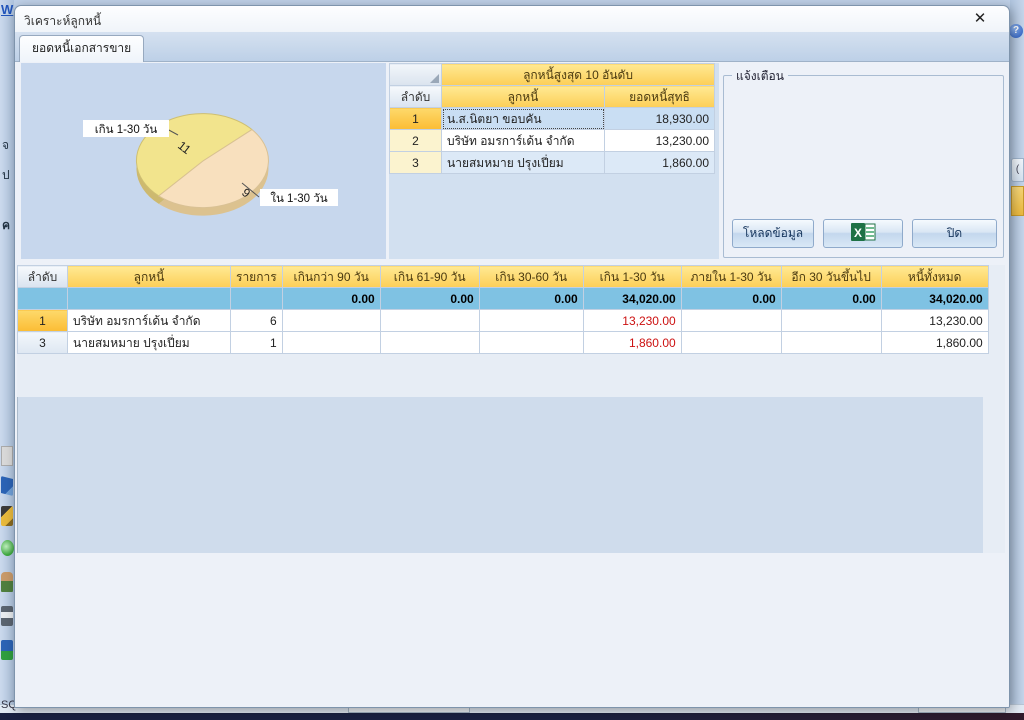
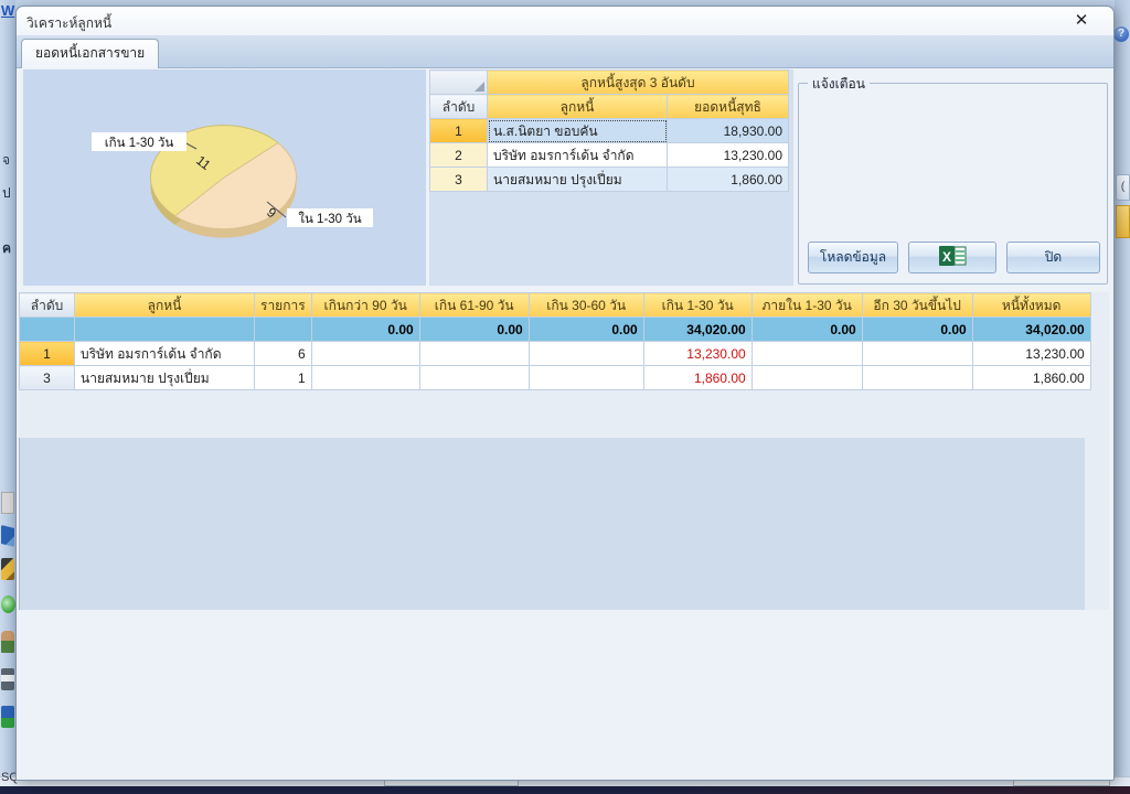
  W
  จ
  ป
  ค
  ?
  (
  SQ
  วิเคราะห์ลูกหนี้
  ✕
  ยอดหนี้เอกสารขาย
  เกิน 1-30 วัน
  ใน 1-30 วัน
- 	ลูกหนี้สูงสุด 10 อันดับ
+ 	ลูกหนี้สูงสุด 3 อันดับ
  ลำดับ	ลูกหนี้	ยอดหนี้สุทธิ
  1	น.ส.นิตยา ขอบคัน	18,930.00
  2	บริษัท อมรการ์เด้น จำกัด	13,230.00
  3	นายสมหมาย ปรุงเปี่ยม	1,860.00
  แจ้งเตือน
  โหลดข้อมูล
  X
  ปิด
  ลำดับ	ลูกหนี้	รายการ	เกินกว่า 90 วัน	เกิน 61-90 วัน	เกิน 30-60 วัน	เกิน 1-30 วัน	ภายใน 1-30 วัน	อีก 30 วันขึ้นไป	หนี้ทั้งหมด
  			0.00	0.00	0.00	34,020.00	0.00	0.00	34,020.00
  1	บริษัท อมรการ์เด้น จำกัด	6				13,230.00			13,230.00
  3	นายสมหมาย ปรุงเปี่ยม	1				1,860.00			1,860.00
